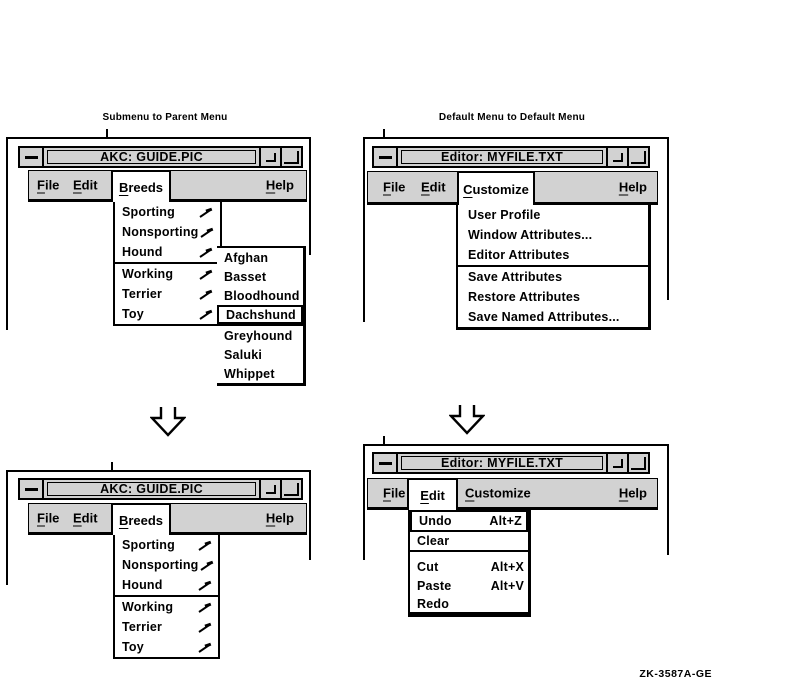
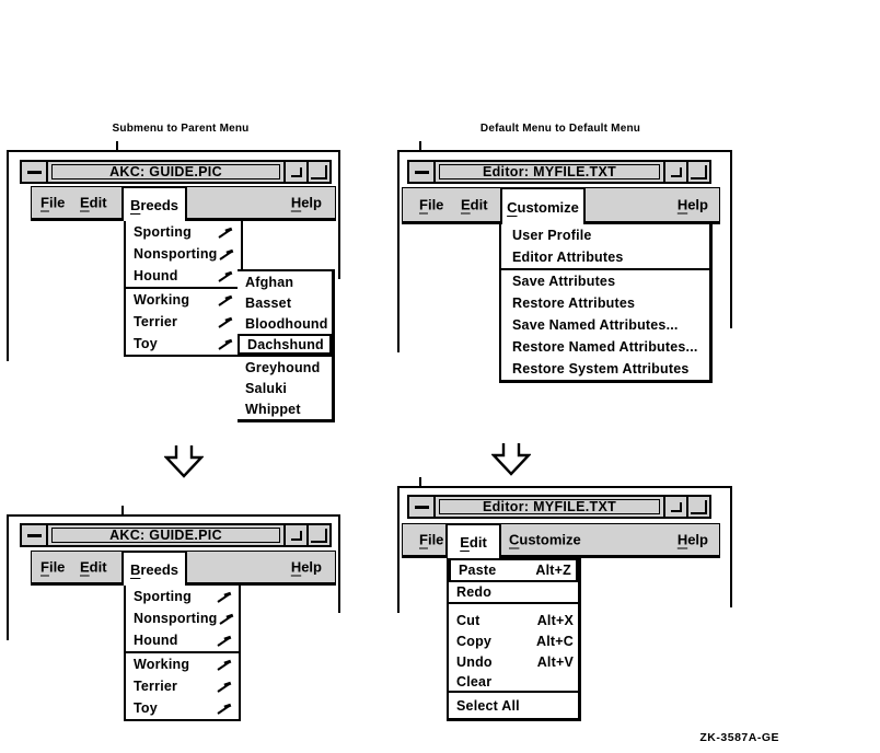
  Submenu to Parent Menu
  Default Menu to Default Menu
  AKC: GUIDE.PIC
  File
  Edit
  Breeds
  Help
  Sporting
  Nonsporting
  Hound
  Working
  Terrier
  Toy
  Afghan
  Basset
  Bloodhound
  Dachshund
  Greyhound
  Saluki
  Whippet
  Editor: MYFILE.TXT
  File
  Edit
  Customize
  Help
  User Profile
- Window Attributes...
  Editor Attributes
  Save Attributes
  Restore Attributes
  Save Named Attributes...
+ Restore Named Attributes...
+ Restore System Attributes
  AKC: GUIDE.PIC
  File
  Edit
  Breeds
  Help
  Sporting
  Nonsporting
  Hound
  Working
  Terrier
  Toy
  Editor: MYFILE.TXT
  File
  Edit
  Customize
  Help
- Undo
+ Paste
  Alt+Z
- Clear
+ Redo
  Cut
  Alt+X
+ Copy
+ Alt+C
- Paste
+ Undo
  Alt+V
- Redo
+ Clear
+ Select All
  ZK-3587A-GE
